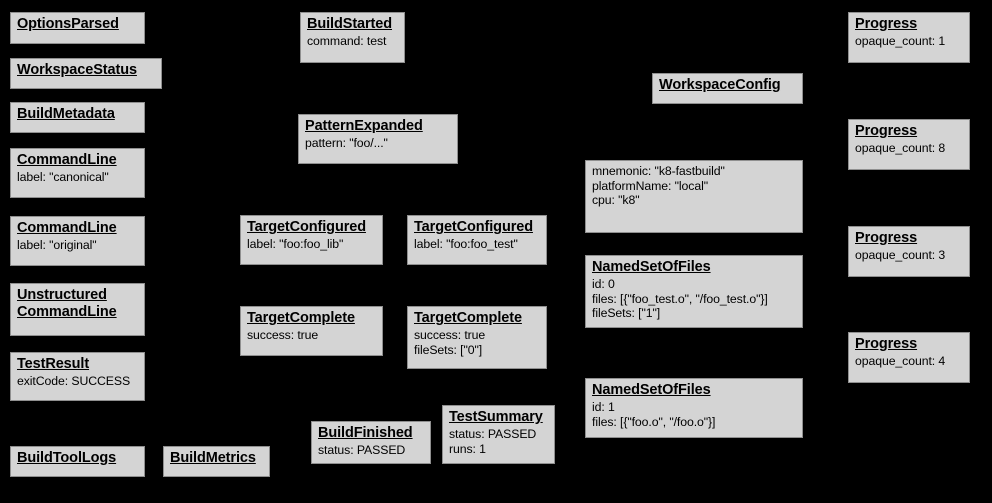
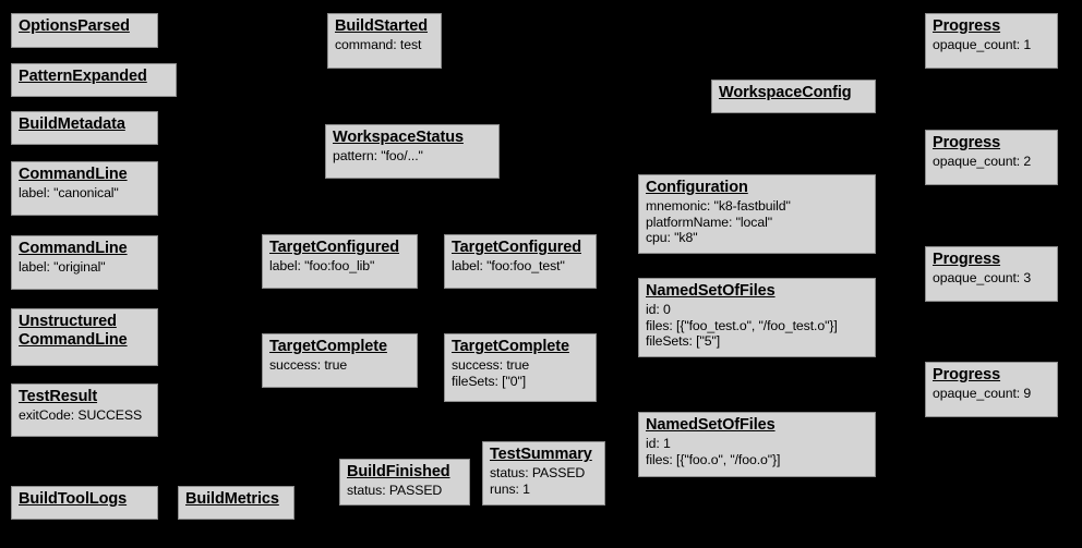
  OptionsParsed
- WorkspaceStatus
+ PatternExpanded
  BuildMetadata
  CommandLine
  label: "canonical"
  CommandLine
  label: "original"
  Unstructured
  CommandLine
  TestResult
  exitCode: SUCCESS
  BuildToolLogs
  BuildMetrics
  BuildStarted
  command: test
- PatternExpanded
+ WorkspaceStatus
  pattern: "foo/..."
  TargetConfigured
  label: "foo:foo_lib"
  TargetConfigured
  label: "foo:foo_test"
  TargetComplete
  success: true
  TargetComplete
  success: true
  fileSets: ["0"]
  BuildFinished
  status: PASSED
  TestSummary
  status: PASSED
  runs: 1
  WorkspaceConfig
+ Configuration
  mnemonic: "k8-fastbuild"
  platformName: "local"
  cpu: "k8"
  NamedSetOfFiles
  id: 0
  files: [{"foo_test.o", "/foo_test.o"}]
- fileSets: ["1"]
+ fileSets: ["5"]
  NamedSetOfFiles
  id: 1
  files: [{"foo.o", "/foo.o"}]
  Progress
  opaque_count: 1
  Progress
- opaque_count: 8
+ opaque_count: 2
  Progress
  opaque_count: 3
  Progress
- opaque_count: 4
+ opaque_count: 9
